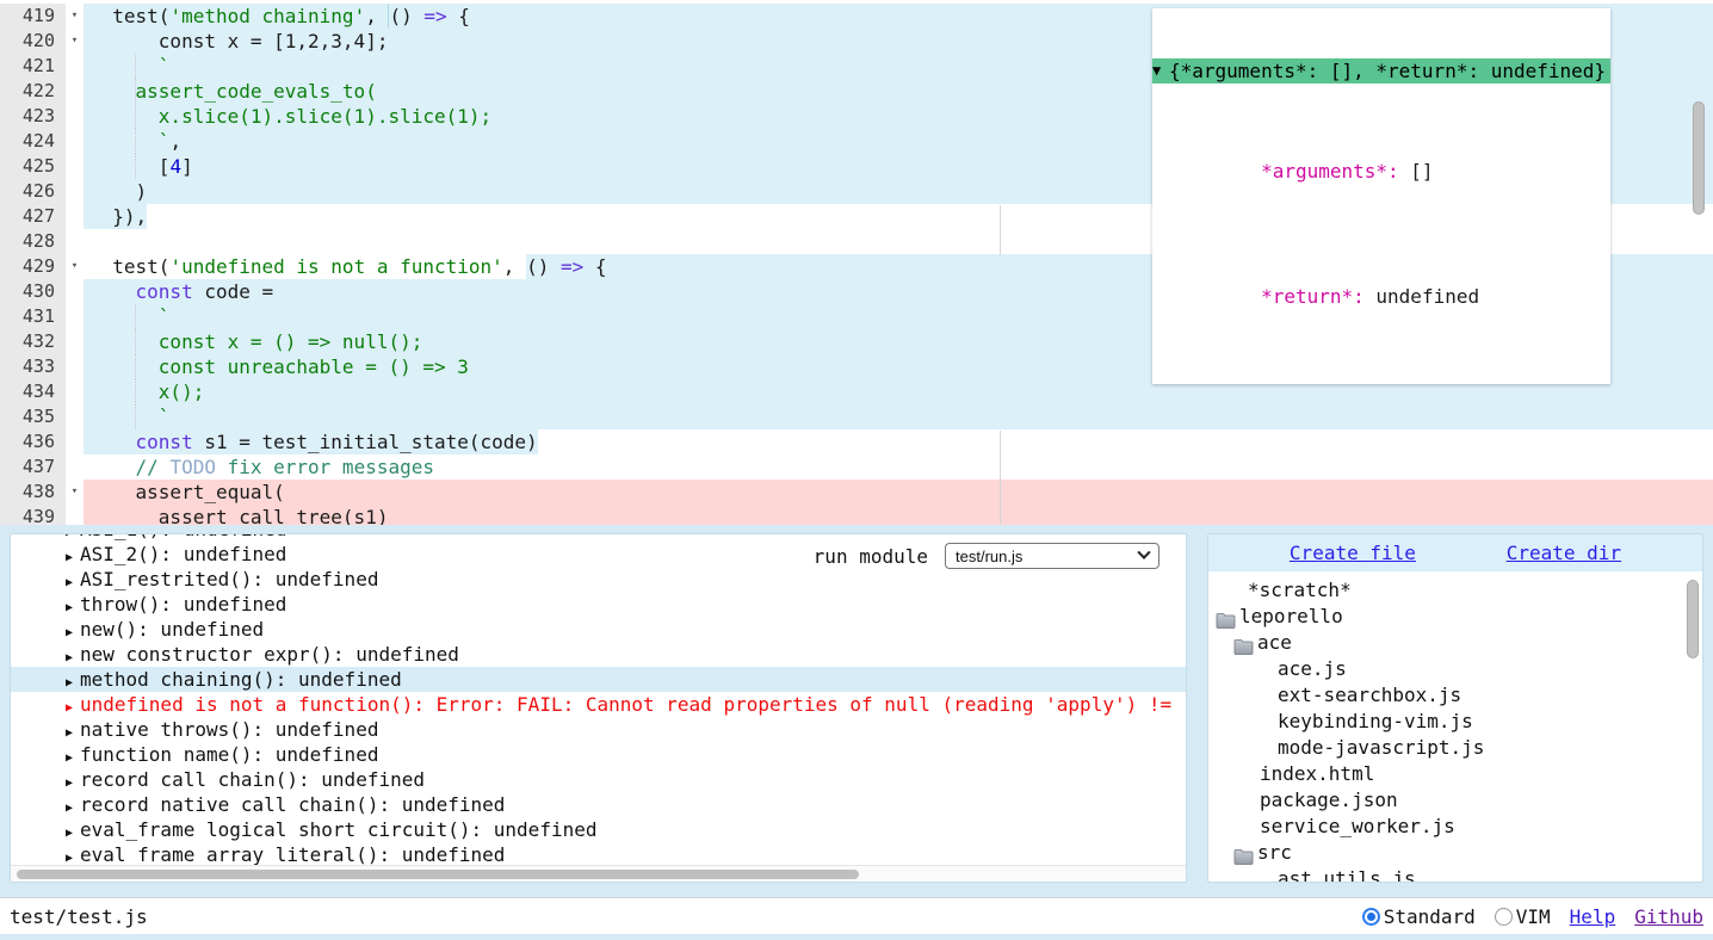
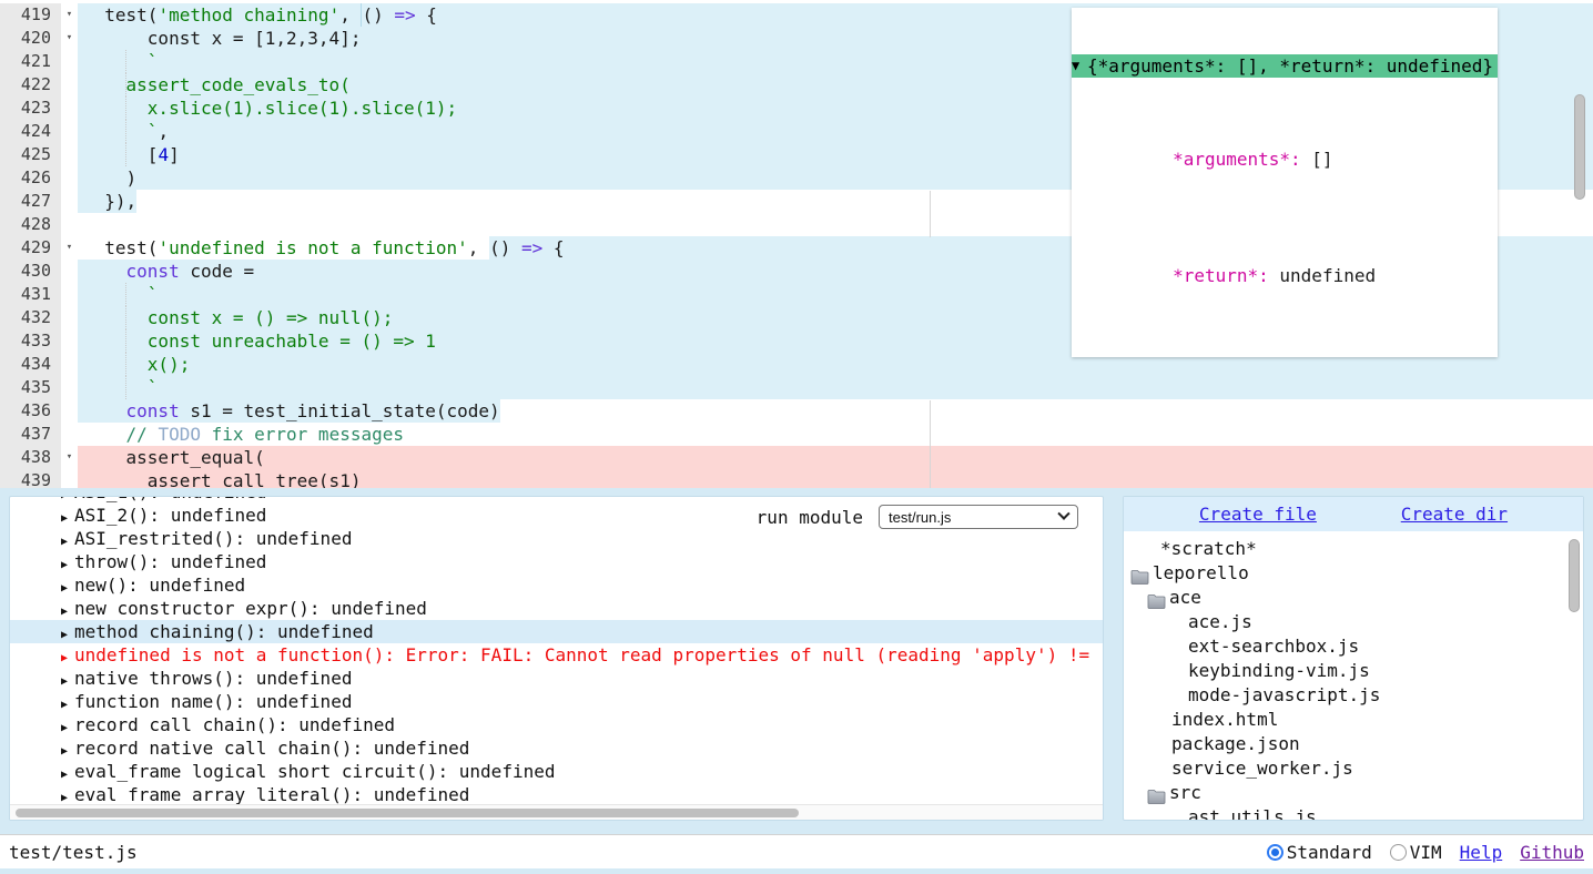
  419
  ▾
  test(
  'method chaining'
  ,
  ()
  =>
  {
  420
  ▾
  const x = [1,2,3,4];
  421
  `
  422
  assert_code_evals_to(
  423
  x.slice(1).slice(1).slice(1);
  424
  `
  ,
  425
  [
  4
  ]
  426
  )
  427
  }),
  428
  429
  ▾
  test(
  'undefined is not a function'
  ,
  ()
  =>
  {
  430
  const
  code =
  431
  `
  432
  const x = () => null();
  433
- const unreachable = () => 3
+ const unreachable = () => 1
  434
  x();
  435
  `
  436
  const s1 = test_initial_state(code)
  437
  //
  TODO
  fix error messages
  438
  ▾
  assert_equal(
  439
  assert_call_tree(s1)
  ▼
  {*arguments*: [], *return*: undefined}
  *arguments*: []
  *return*: undefined
  ▶ ASI_2(): undefined
  ▶ ASI_restrited(): undefined
  ▶ throw(): undefined
  ▶ new(): undefined
  ▶ new constructor expr(): undefined
  ▶ method chaining(): undefined
  ▶ undefined is not a function(): Error: FAIL: Cannot read properties of null (reading 'apply') !=
  ▶ native throws(): undefined
  ▶ function name(): undefined
  ▶ record call chain(): undefined
  ▶ record native call chain(): undefined
  ▶ eval_frame logical short circuit(): undefined
  ▶ eval_frame array_literal(): undefined
  run module
  test/run.js
  Create file
  Create dir
  *scratch*
  leporello
  ace
  ace.js
  ext-searchbox.js
  keybinding-vim.js
  mode-javascript.js
  index.html
  package.json
  service_worker.js
  src
  ast_utils.js
  test/test.js
  Standard
  VIM
  Help
  Github
